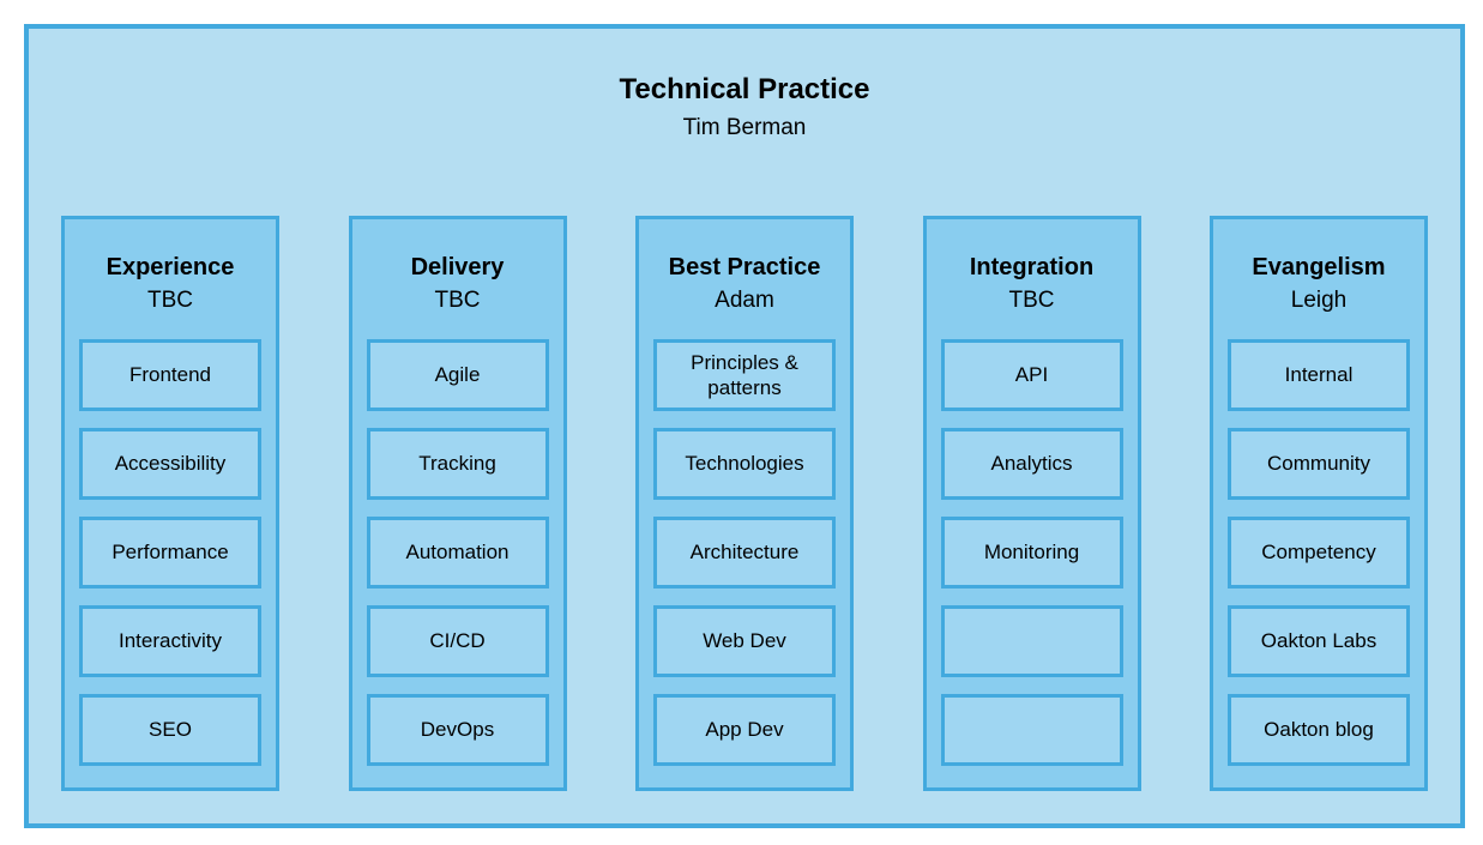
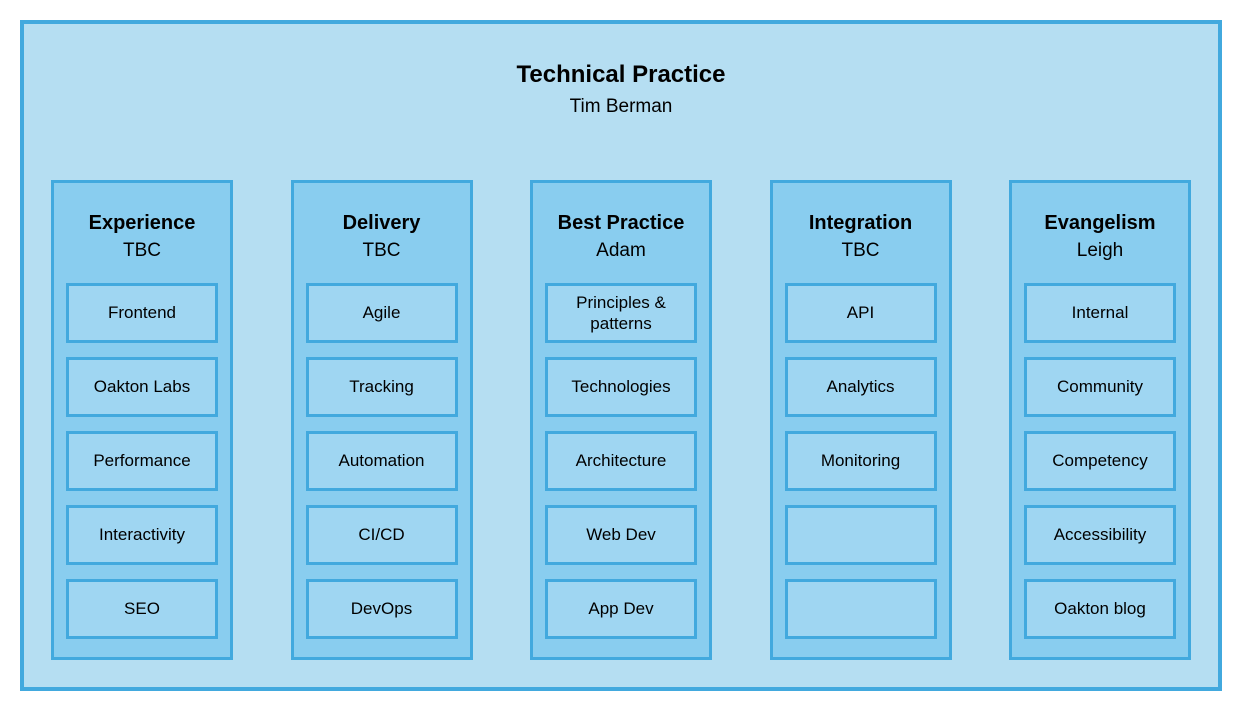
  Technical Practice
  Tim Berman
  Experience
  TBC
  Frontend
- Accessibility
+ Oakton Labs
  Performance
  Interactivity
  SEO
  Delivery
  TBC
  Agile
  Tracking
  Automation
  CI/CD
  DevOps
  Best Practice
  Adam
  Principles & patterns
  Technologies
  Architecture
  Web Dev
  App Dev
  Integration
  TBC
  API
  Analytics
  Monitoring
  Evangelism
  Leigh
  Internal
  Community
  Competency
- Oakton Labs
+ Accessibility
  Oakton blog
